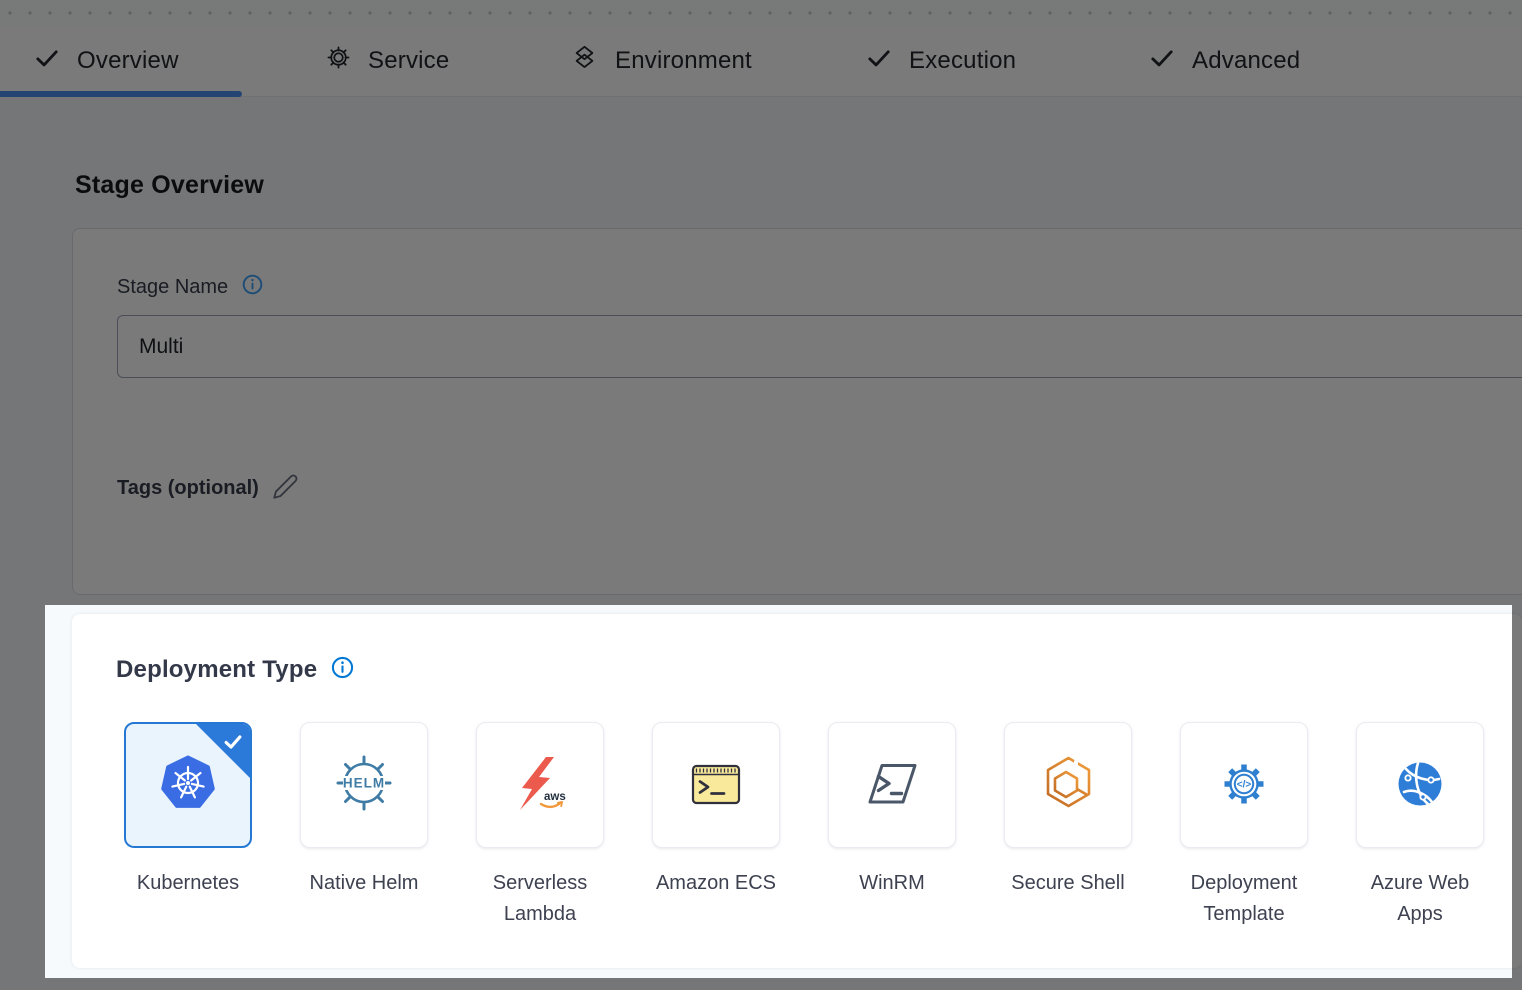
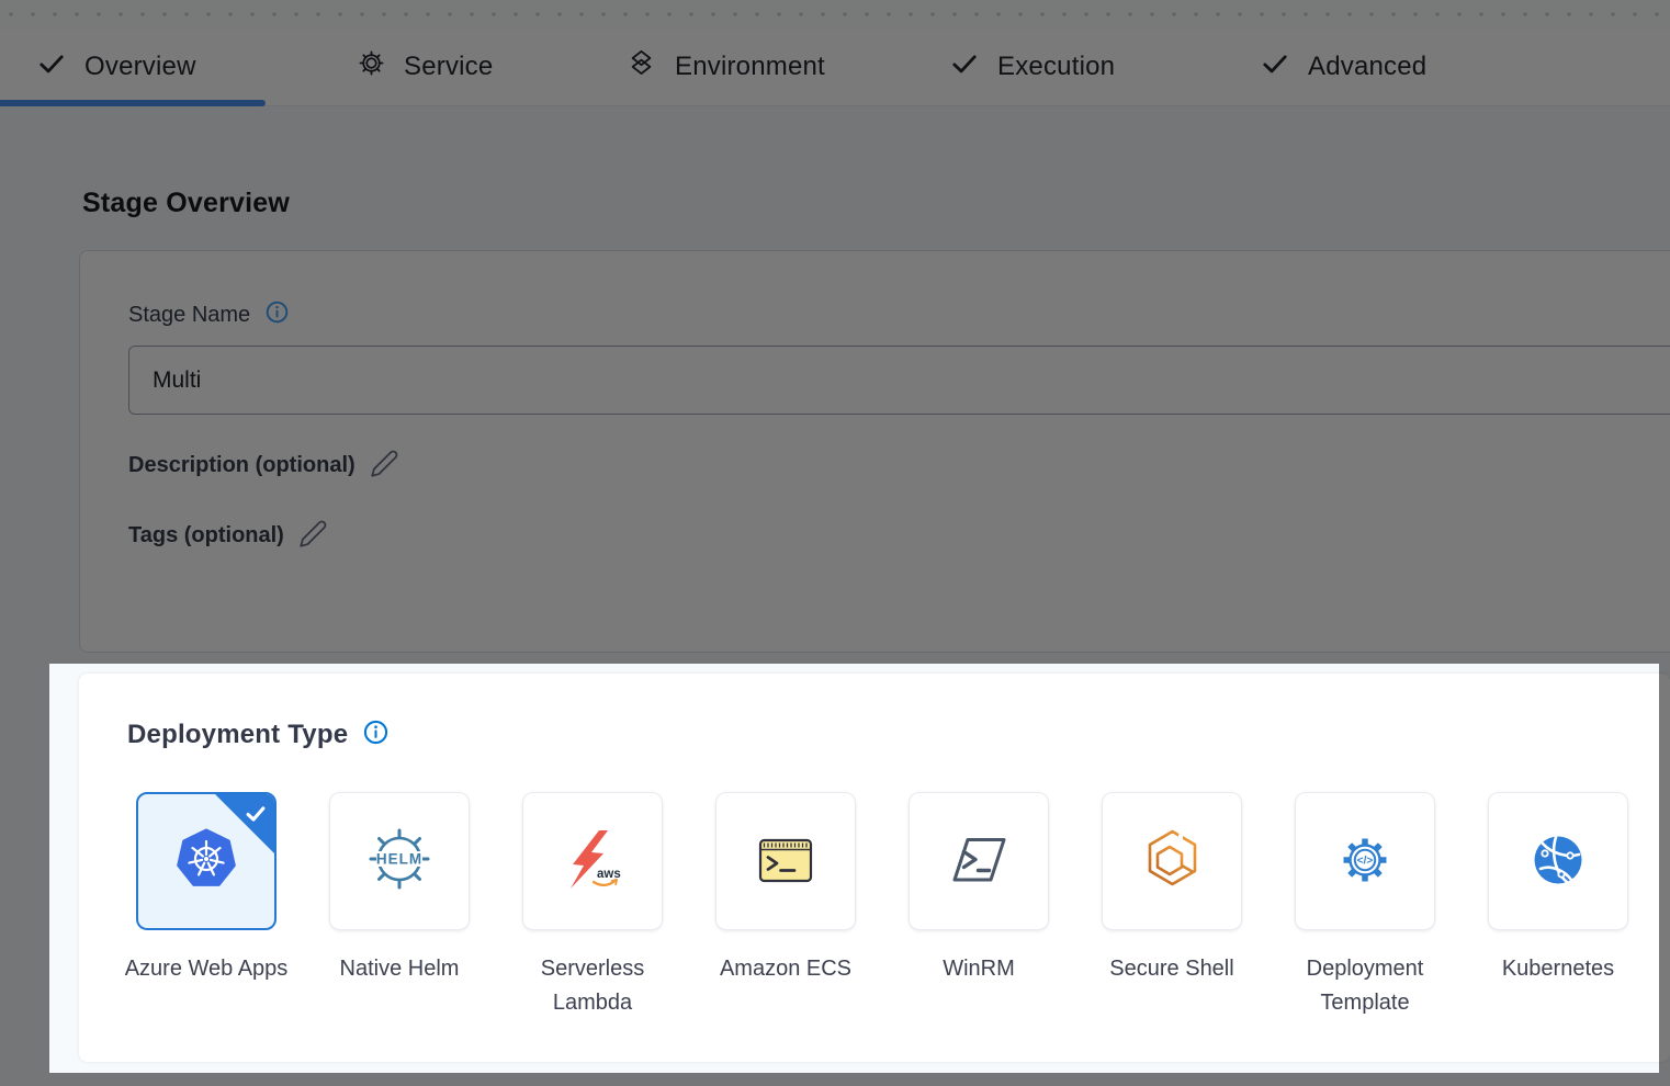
  Overview
  Service
  Environment
  Execution
  Advanced
  Stage Overview
  Stage Name
  Multi
+ Description (optional)
  Tags (optional)
  Deployment Type
- Kubernetes
+ Azure Web Apps
  HELM
  Native Helm
  aws
  Serverless Lambda
  Amazon ECS
  WinRM
  Secure Shell
  </>
  Deployment Template
- Azure Web Apps
+ Kubernetes
